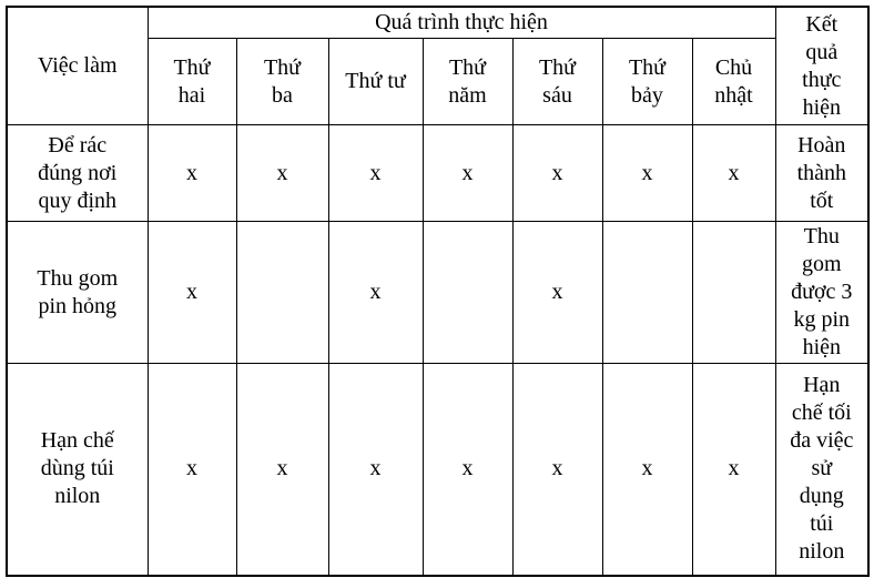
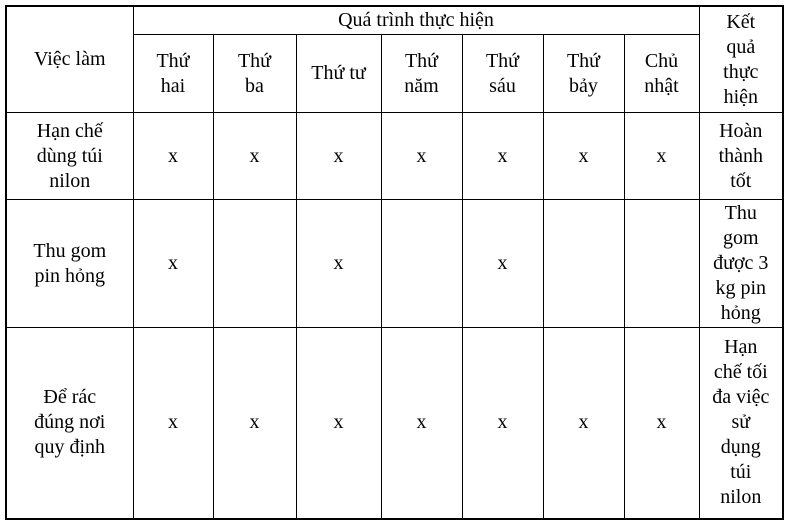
  Việc làm	Quá trình thực hiện	Kết quả thực hiện
  Thứ hai	Thứ ba	Thứ tư	Thứ năm	Thứ sáu	Thứ bảy	Chủ nhật
- Để rác đúng nơi quy định	x	x	x	x	x	x	x	Hoàn thành tốt
+ Hạn chế dùng túi nilon	x	x	x	x	x	x	x	Hoàn thành tốt
- Thu gom pin hỏng	x		x		x			Thu gom được 3 kg pin hiện
+ Thu gom pin hỏng	x		x		x			Thu gom được 3 kg pin hỏng
- Hạn chế dùng túi nilon	x	x	x	x	x	x	x	Hạn chế tối đa việc sử dụng túi nilon
+ Để rác đúng nơi quy định	x	x	x	x	x	x	x	Hạn chế tối đa việc sử dụng túi nilon
